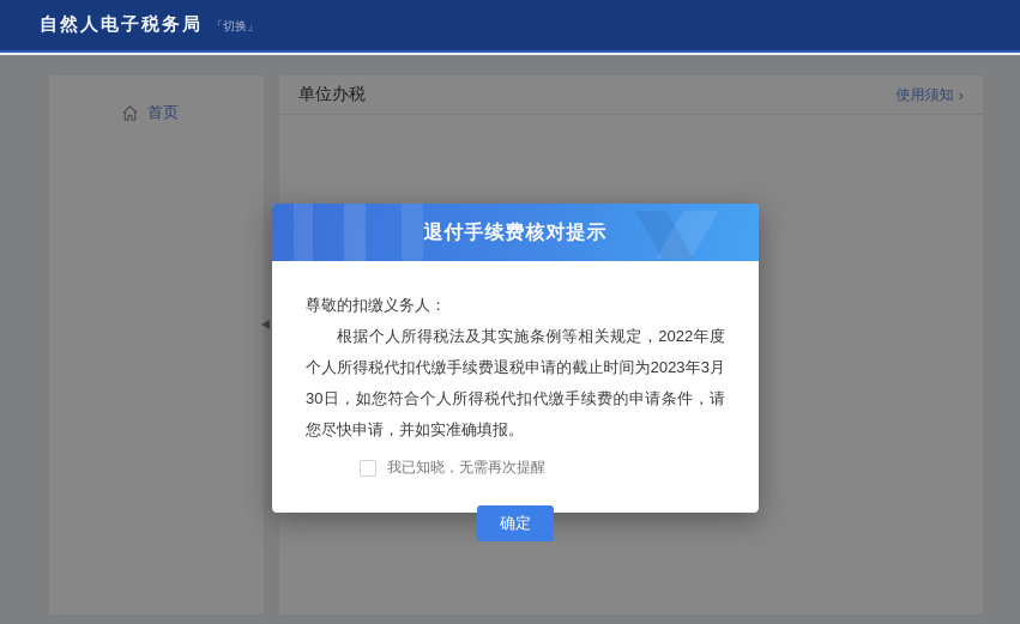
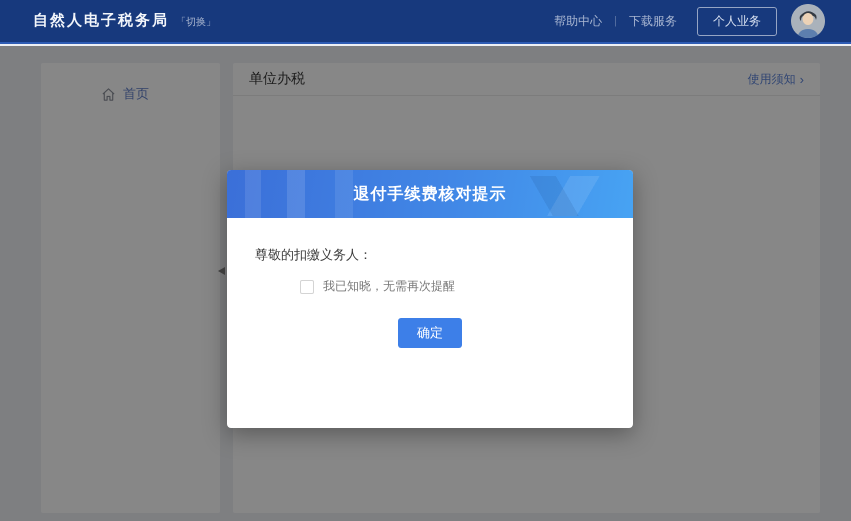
  自然人电子税务局
  「切换」
+ 帮助中心
+ |
+ 下载服务
+ 个人业务
  首页
  单位办税
  使用须知
  ›
  退付手续费核对提示
  尊敬的扣缴义务人：
- 根据个人所得税法及其实施条例等相关规定，2022年度个人所得税代扣代缴手续费退税申请的截止时间为2023年3月30日，如您符合个人所得税代扣代缴手续费的申请条件，请您尽快申请，并如实准确填报。
  我已知晓，无需再次提醒
  确定
